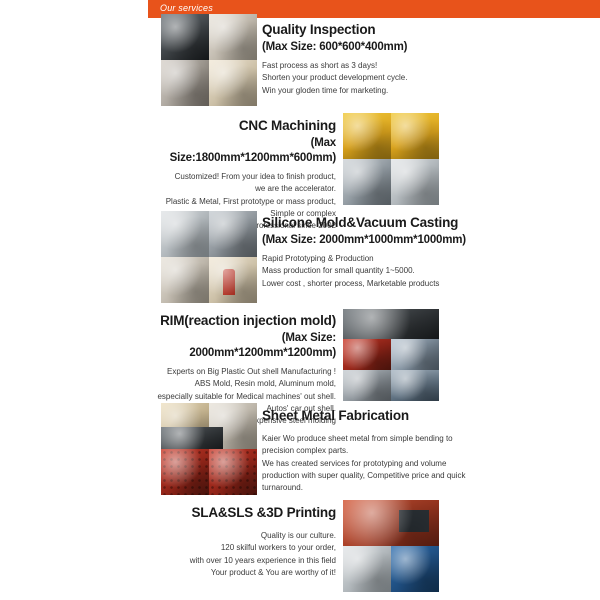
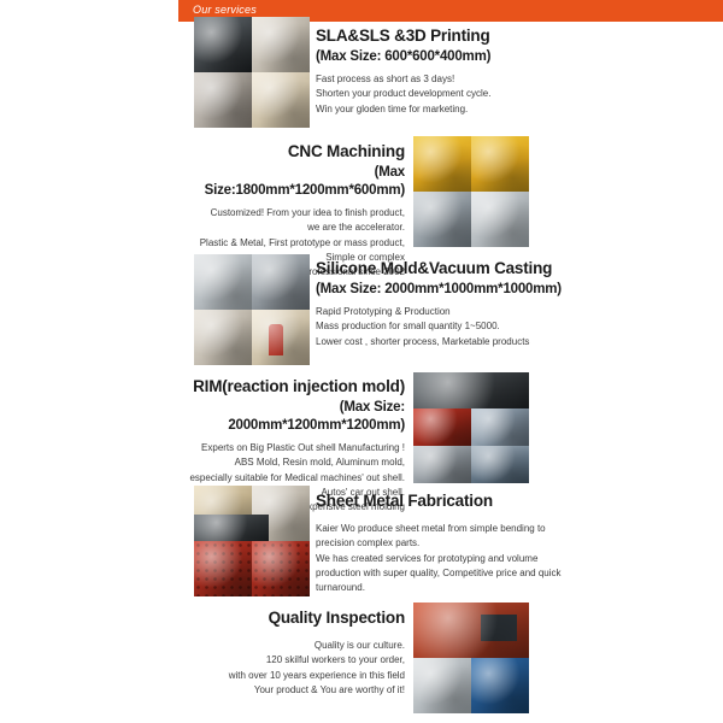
  Our services
- Quality Inspection
+ SLA&SLS &3D Printing
  (Max Size: 600*600*400mm)
  Fast process as short as 3 days!
  Shorten your product development cycle.
  Win your gloden time for marketing.
  CNC Machining
  (Max Size:1800mm*1200mm*600mm)
  Customized! From your idea to finish product,
  we are the accelerator.
  Plastic & Metal, First prototype or mass product,
  Simple or complex
  Silicone Mold&Vacuum Casting
  (Max Size: 2000mm*1000mm*1000mm)
  Rapid Prototyping & Production
  Mass production for small quantity 1~5000.
  Lower cost , shorter process, Marketable products
  RIM(reaction injection mold)
  (Max Size: 2000mm*1200mm*1200mm)
  Experts on Big Plastic Out shell Manufacturing !
  ABS Mold, Resin mold, Aluminum mold,
  especially suitable for Medical machines' out shell.
  Autos' car out shell.
  Sheet Metal Fabrication
  Kaier Wo produce sheet metal from simple bending to
  precision complex parts.
  We has created services for prototyping and volume
  production with super quality, Competitive price and quick
  turnaround.
- SLA&SLS &3D Printing
+ Quality Inspection
  Quality is our culture.
  120 skilful workers to your order,
  with over 10 years experience in this field
  Your product & You are worthy of it!
